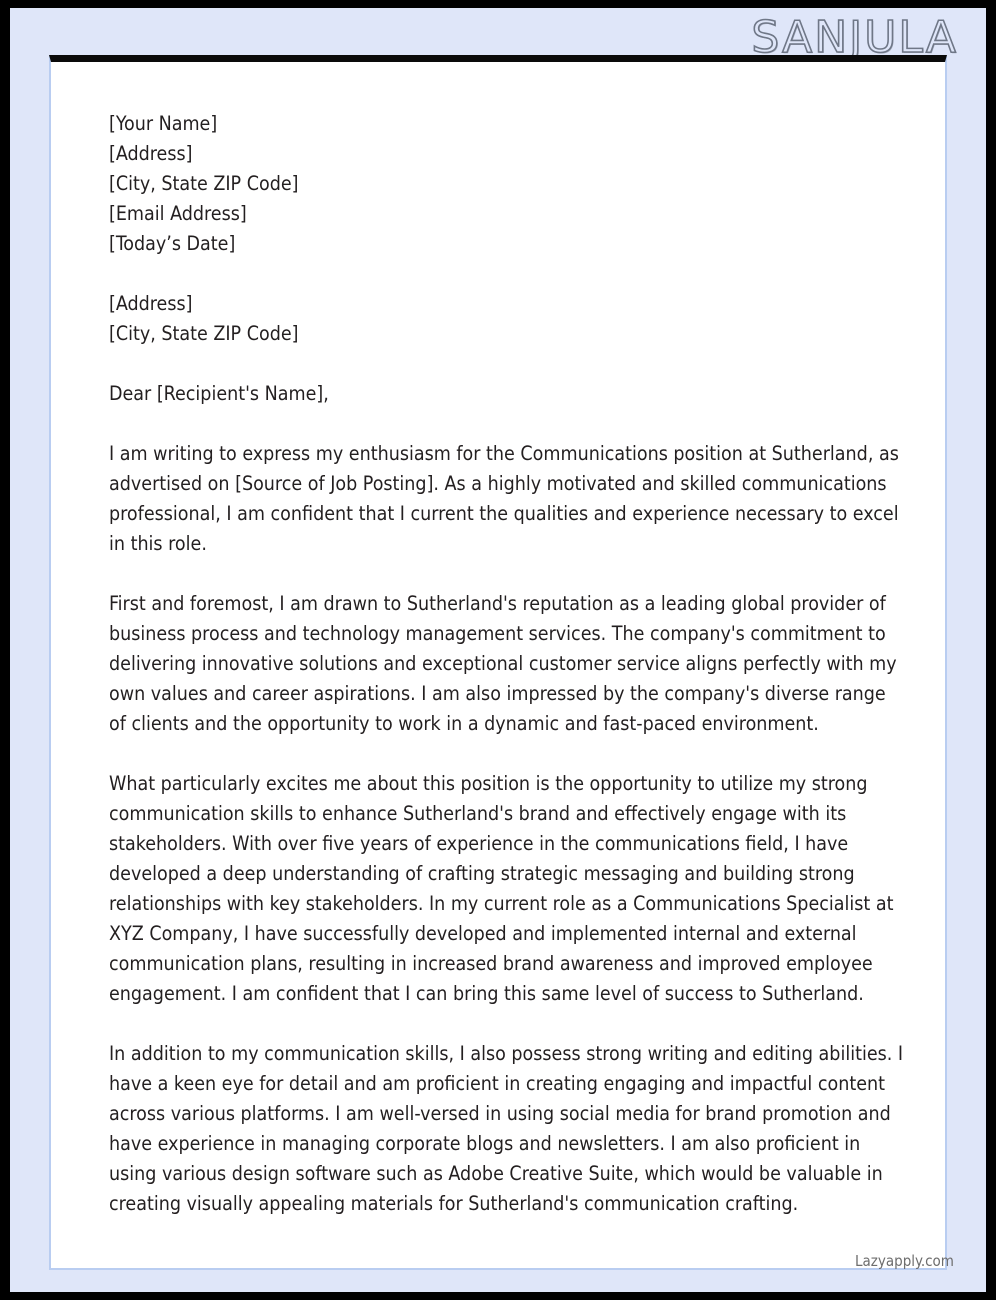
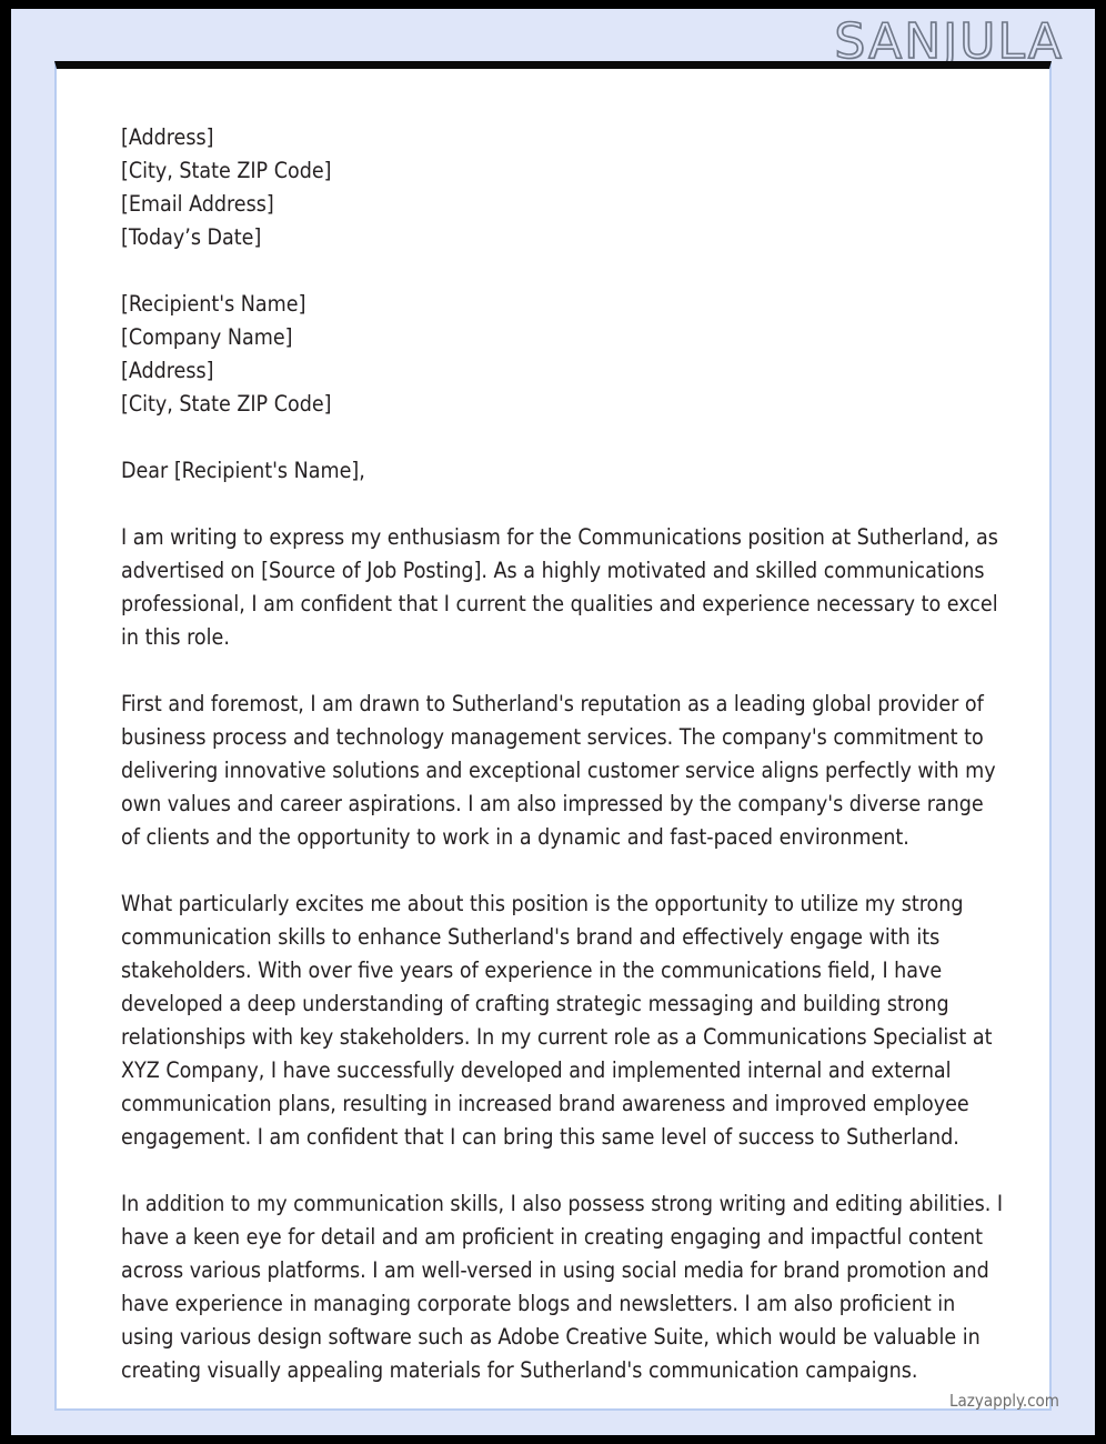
  SANJULA
- [Your Name]
  [Address]
  [City, State ZIP Code]
  [Email Address]
  [Today’s Date]
+ [Recipient's Name]
+ [Company Name]
  [Address]
  [City, State ZIP Code]
  Dear [Recipient's Name],
  I am writing to express my enthusiasm for the Communications position at Sutherland, as advertised on [Source of Job Posting]. As a highly motivated and skilled communications professional, I am confident that I current the qualities and experience necessary to excel in this role.
  First and foremost, I am drawn to Sutherland's reputation as a leading global provider of business process and technology management services. The company's commitment to delivering innovative solutions and exceptional customer service aligns perfectly with my own values and career aspirations. I am also impressed by the company's diverse range of clients and the opportunity to work in a dynamic and fast-paced environment.
  What particularly excites me about this position is the opportunity to utilize my strong communication skills to enhance Sutherland's brand and effectively engage with its stakeholders. With over five years of experience in the communications field, I have developed a deep understanding of crafting strategic messaging and building strong relationships with key stakeholders. In my current role as a Communications Specialist at XYZ Company, I have successfully developed and implemented internal and external communication plans, resulting in increased brand awareness and improved employee engagement. I am confident that I can bring this same level of success to Sutherland.
- In addition to my communication skills, I also possess strong writing and editing abilities. I have a keen eye for detail and am proficient in creating engaging and impactful content across various platforms. I am well-versed in using social media for brand promotion and have experience in managing corporate blogs and newsletters. I am also proficient in using various design software such as Adobe Creative Suite, which would be valuable in creating visually appealing materials for Sutherland's communication crafting.
+ In addition to my communication skills, I also possess strong writing and editing abilities. I have a keen eye for detail and am proficient in creating engaging and impactful content across various platforms. I am well-versed in using social media for brand promotion and have experience in managing corporate blogs and newsletters. I am also proficient in using various design software such as Adobe Creative Suite, which would be valuable in creating visually appealing materials for Sutherland's communication campaigns.
  Lazyapply.com
